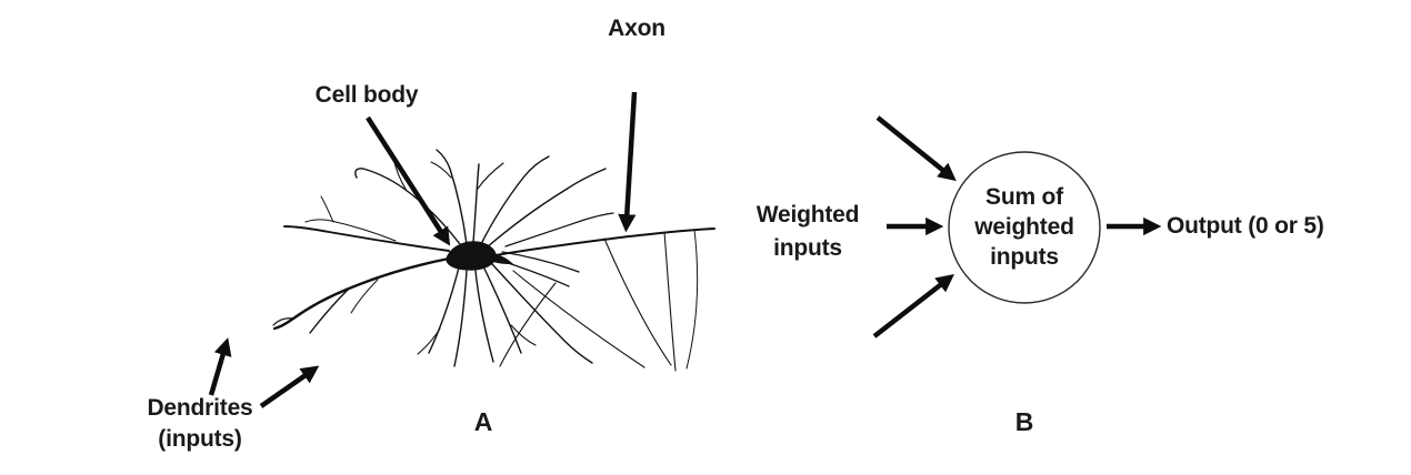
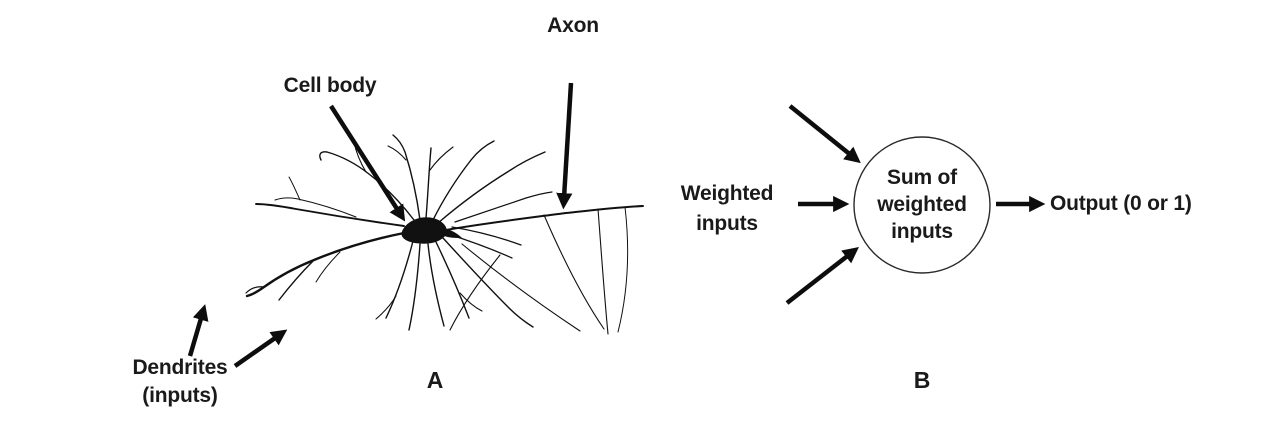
  Cell body
  Axon
  Dendrites
  (inputs)
  A
  Weighted
  inputs
  Sum of
  weighted
  inputs
- Output (0 or 5)
+ Output (0 or 1)
  B
